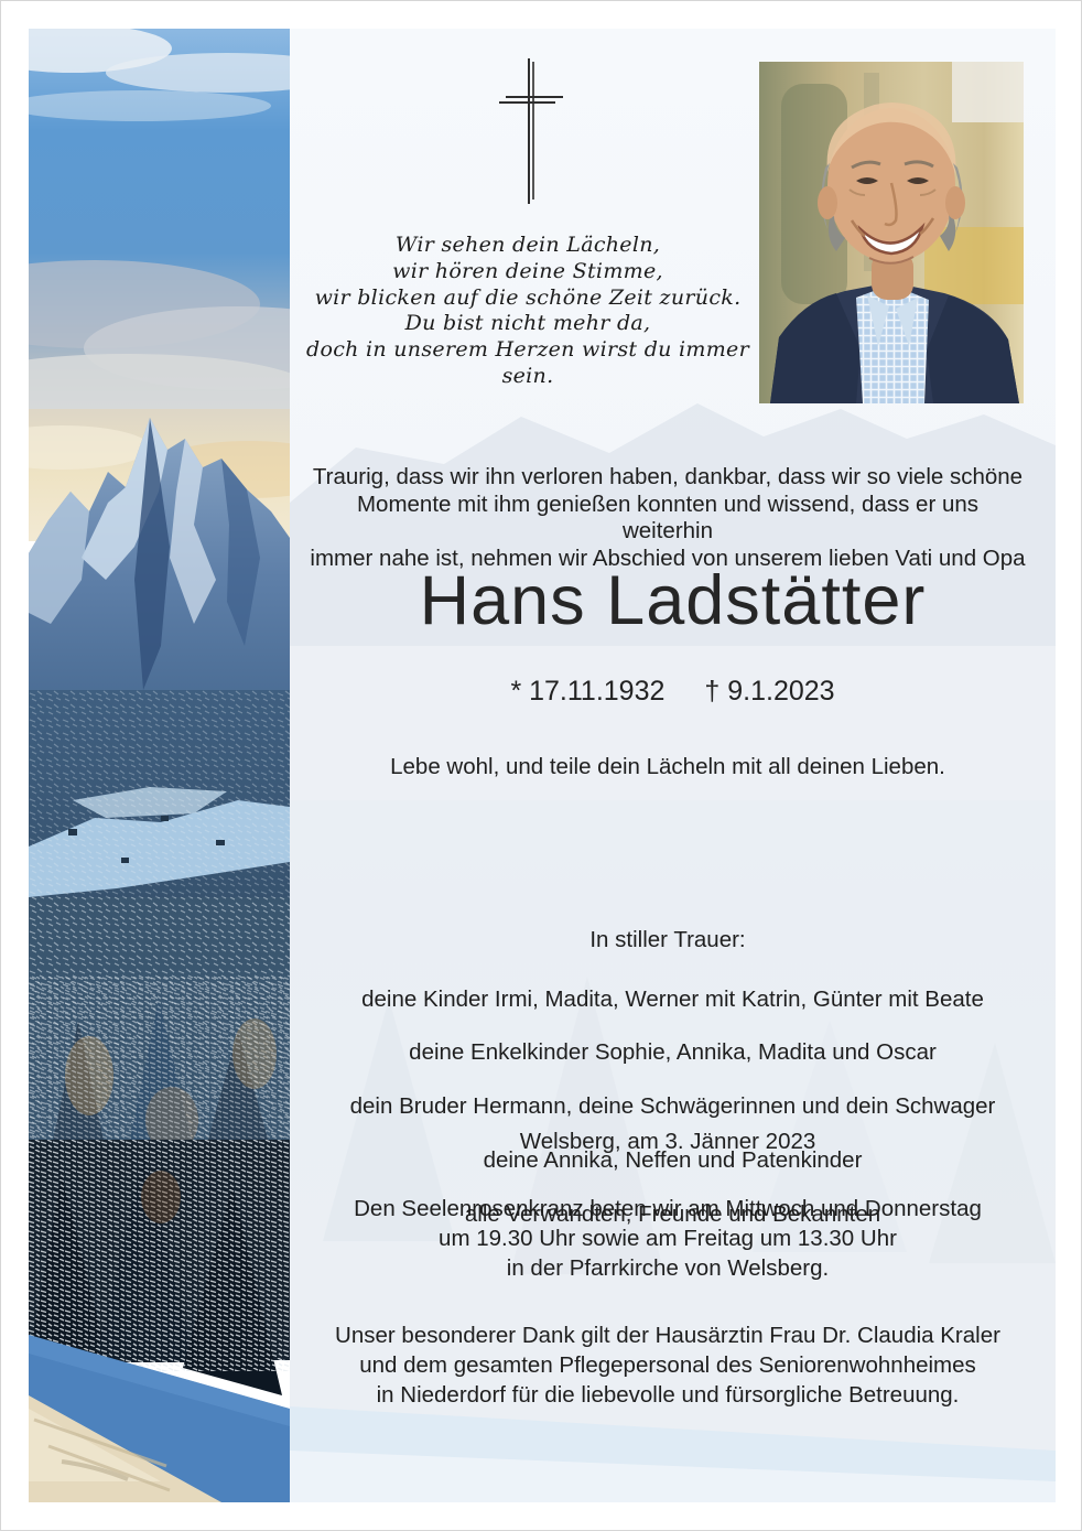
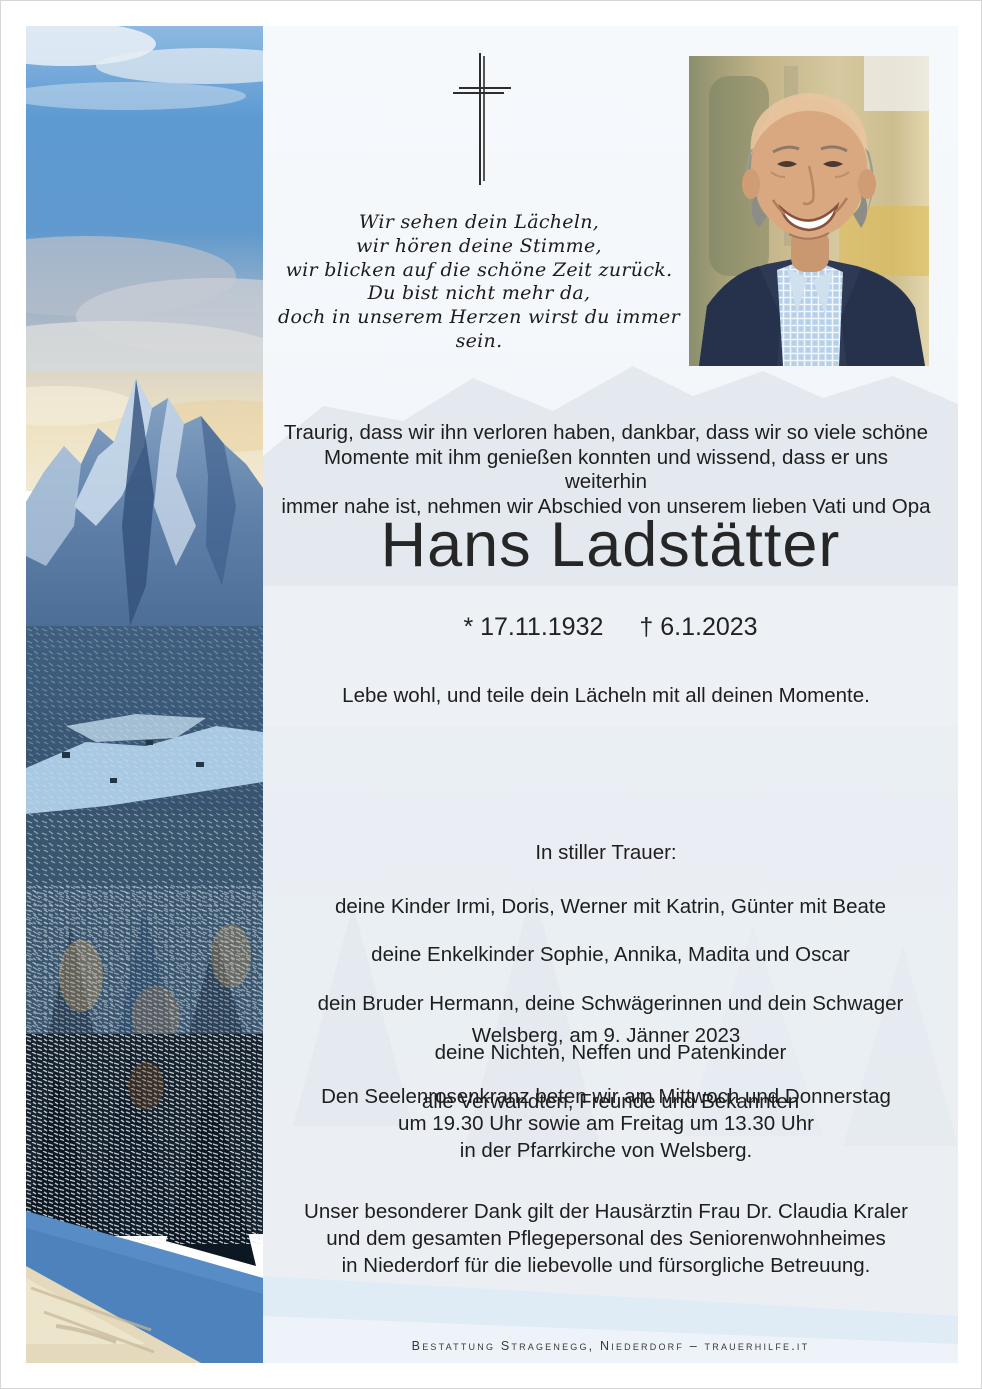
  Wir sehen dein Lächeln,
  wir hören deine Stimme,
  wir blicken auf die schöne Zeit zurück.
  Du bist nicht mehr da,
  doch in unserem Herzen wirst du immer sein.
  Traurig, dass wir ihn verloren haben, dankbar, dass wir so viele schöne
  Momente mit ihm genießen konnten und wissend, dass er uns weiterhin
  immer nahe ist, nehmen wir Abschied von unserem lieben Vati und Opa
  Hans Ladstätter
  * 17.11.1932
- † 9.1.2023
+ † 6.1.2023
- Lebe wohl, und teile dein Lächeln mit all deinen Lieben.
+ Lebe wohl, und teile dein Lächeln mit all deinen Momente.
  In stiller Trauer:
- deine Kinder Irmi, Madita, Werner mit Katrin, Günter mit Beate
+ deine Kinder Irmi, Doris, Werner mit Katrin, Günter mit Beate
  deine Enkelkinder Sophie, Annika, Madita und Oscar
  dein Bruder Hermann, deine Schwägerinnen und dein Schwager
- deine Annika, Neffen und Patenkinder
+ deine Nichten, Neffen und Patenkinder
  alle Verwandten, Freunde und Bekannten
- Welsberg, am 3. Jänner 2023
+ Welsberg, am 9. Jänner 2023
  Den Seelenrosenkranz beten wir am Mittwoch und Donnerstag
  um 19.30 Uhr sowie am Freitag um 13.30 Uhr
  in der Pfarrkirche von Welsberg.
  Unser besonderer Dank gilt der Hausärztin Frau Dr. Claudia Kraler
  und dem gesamten Pflegepersonal des Seniorenwohnheimes
  in Niederdorf für die liebevolle und fürsorgliche Betreuung.
+ Bestattung Stragenegg, Niederdorf – trauerhilfe.it
